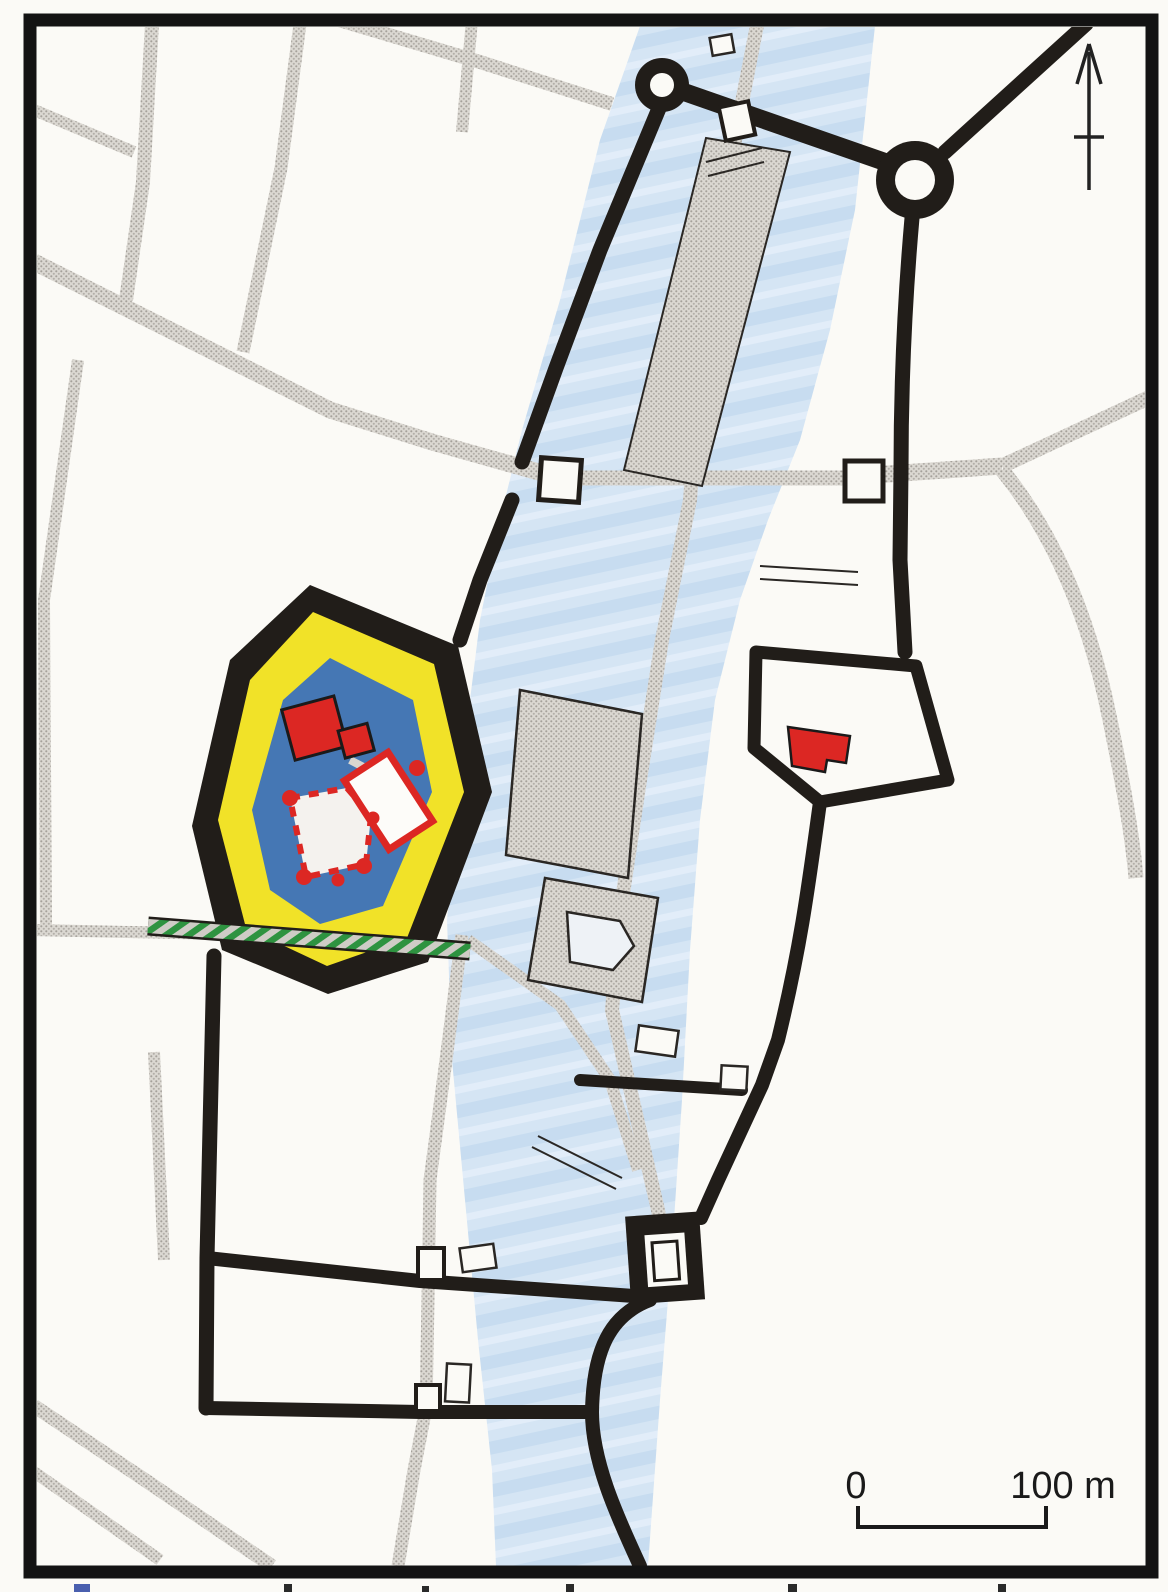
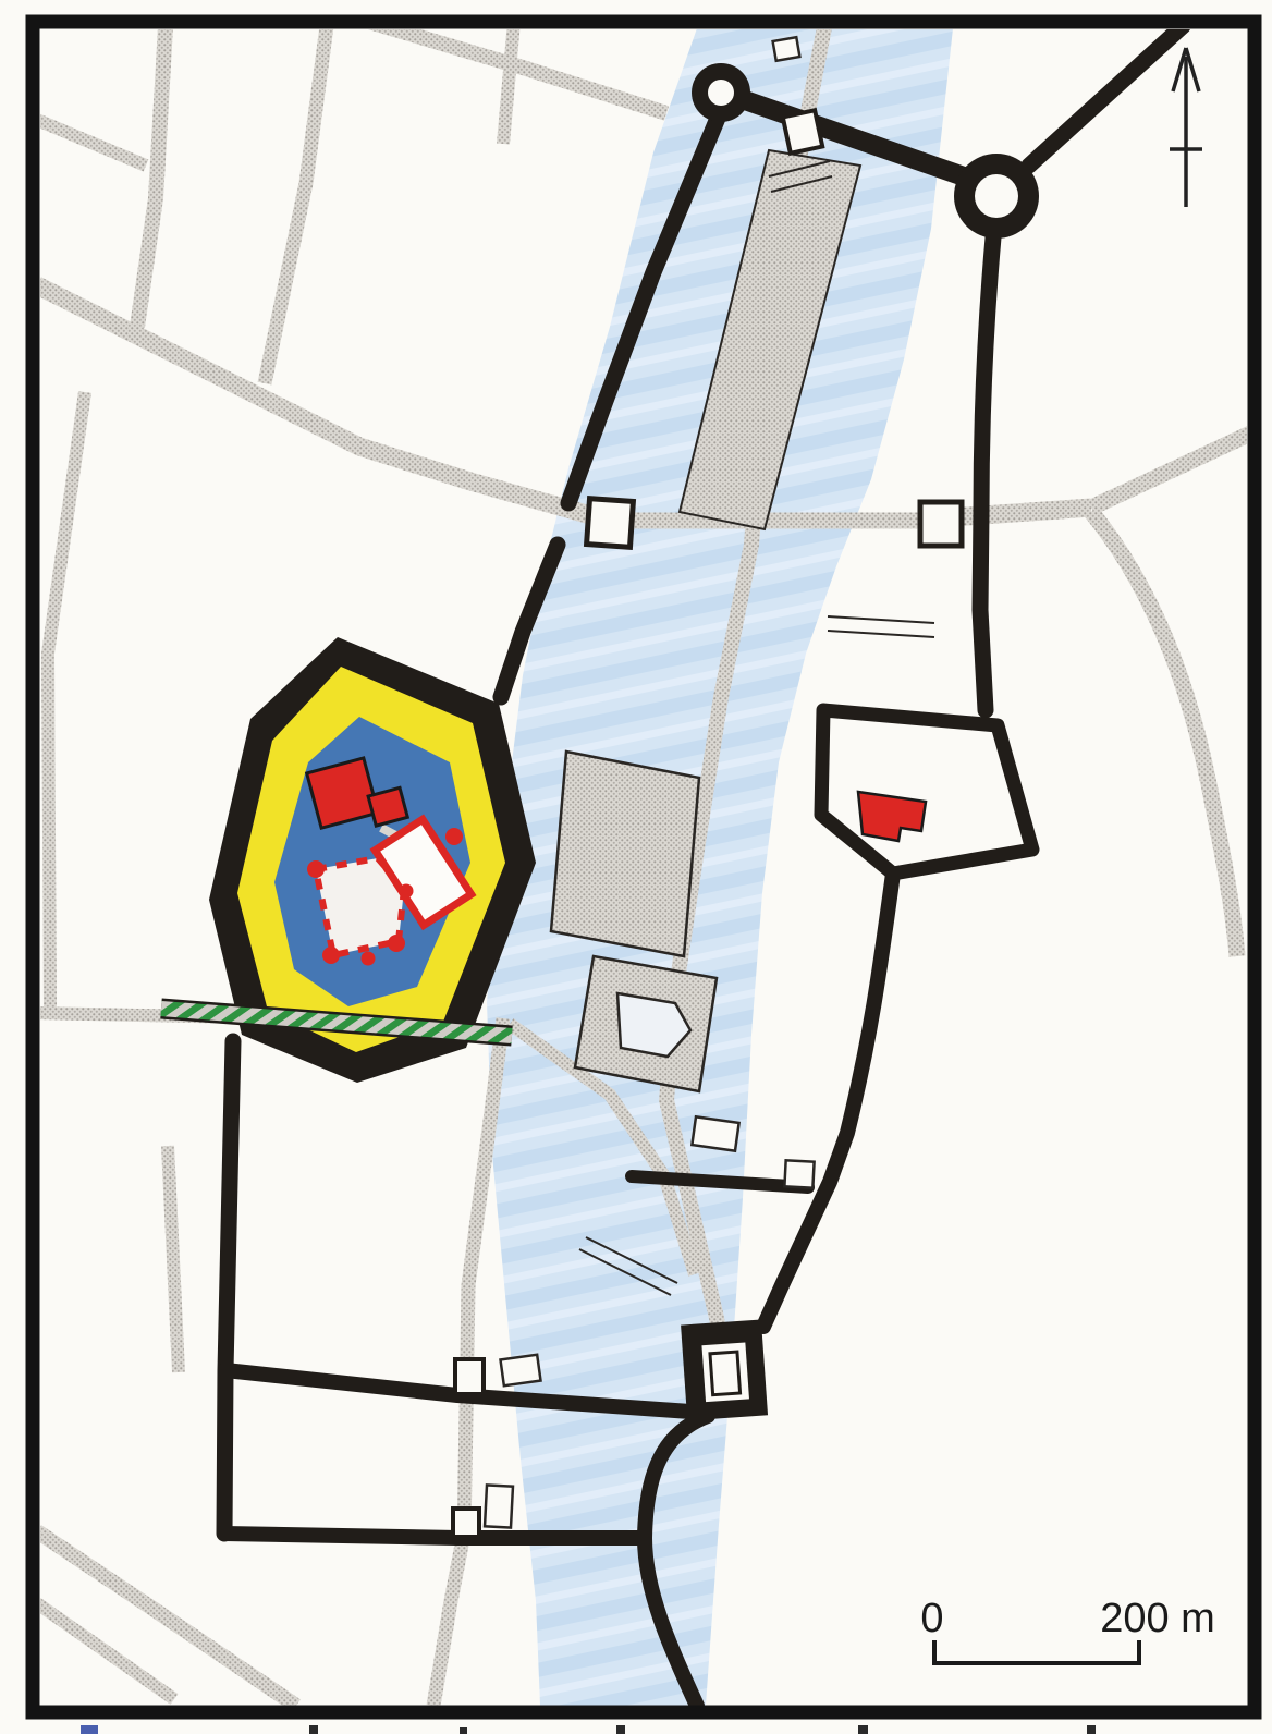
  0
- 100 m
+ 200 m
